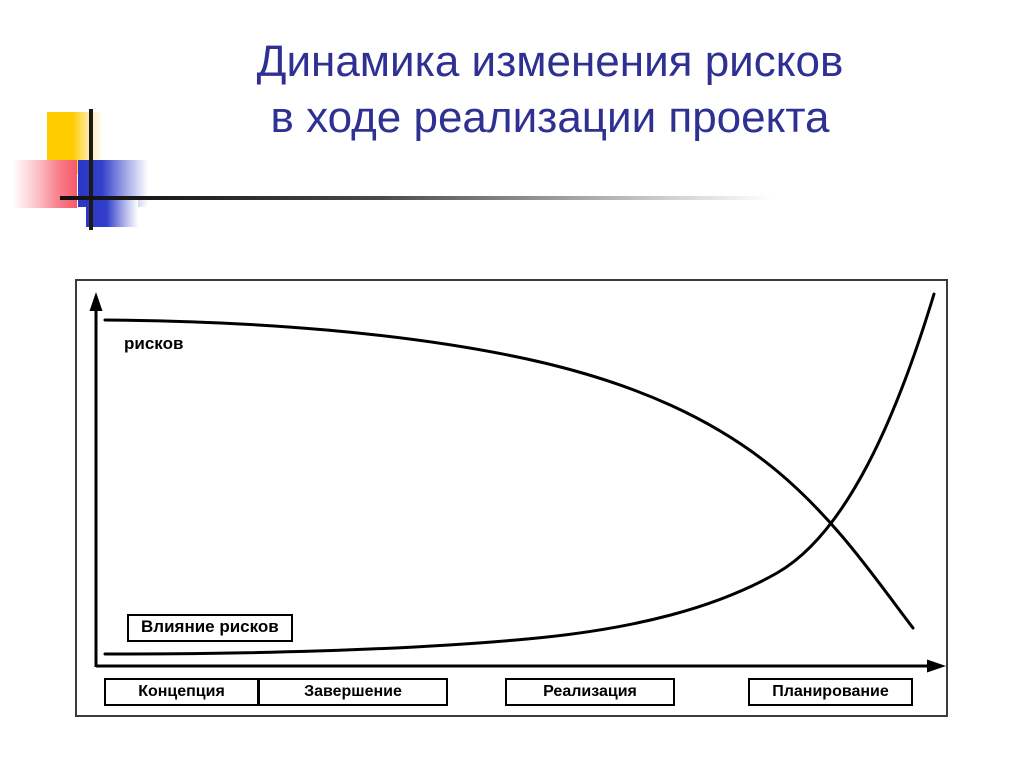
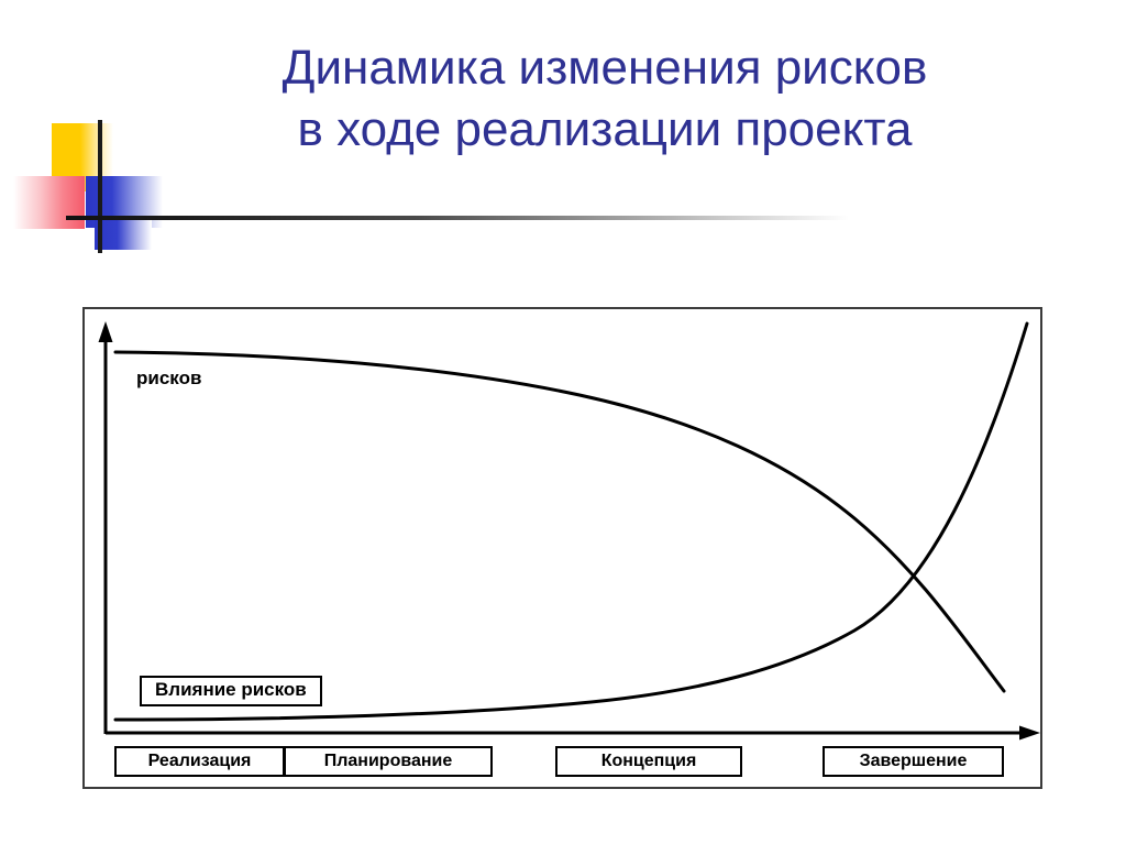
  Динамика изменения рисков
  в ходе реализации проекта
  рисков
  Влияние рисков
- Концепция
+ Реализация
- Завершение
+ Планирование
- Реализация
+ Концепция
- Планирование
+ Завершение
